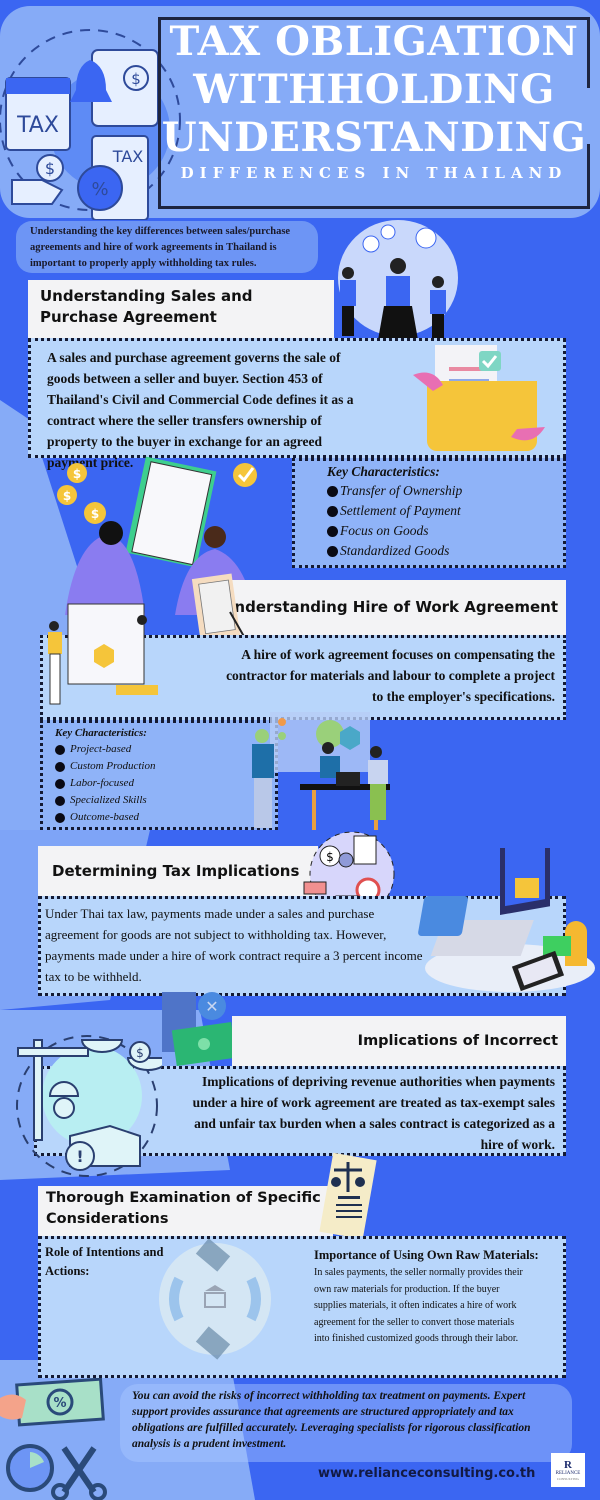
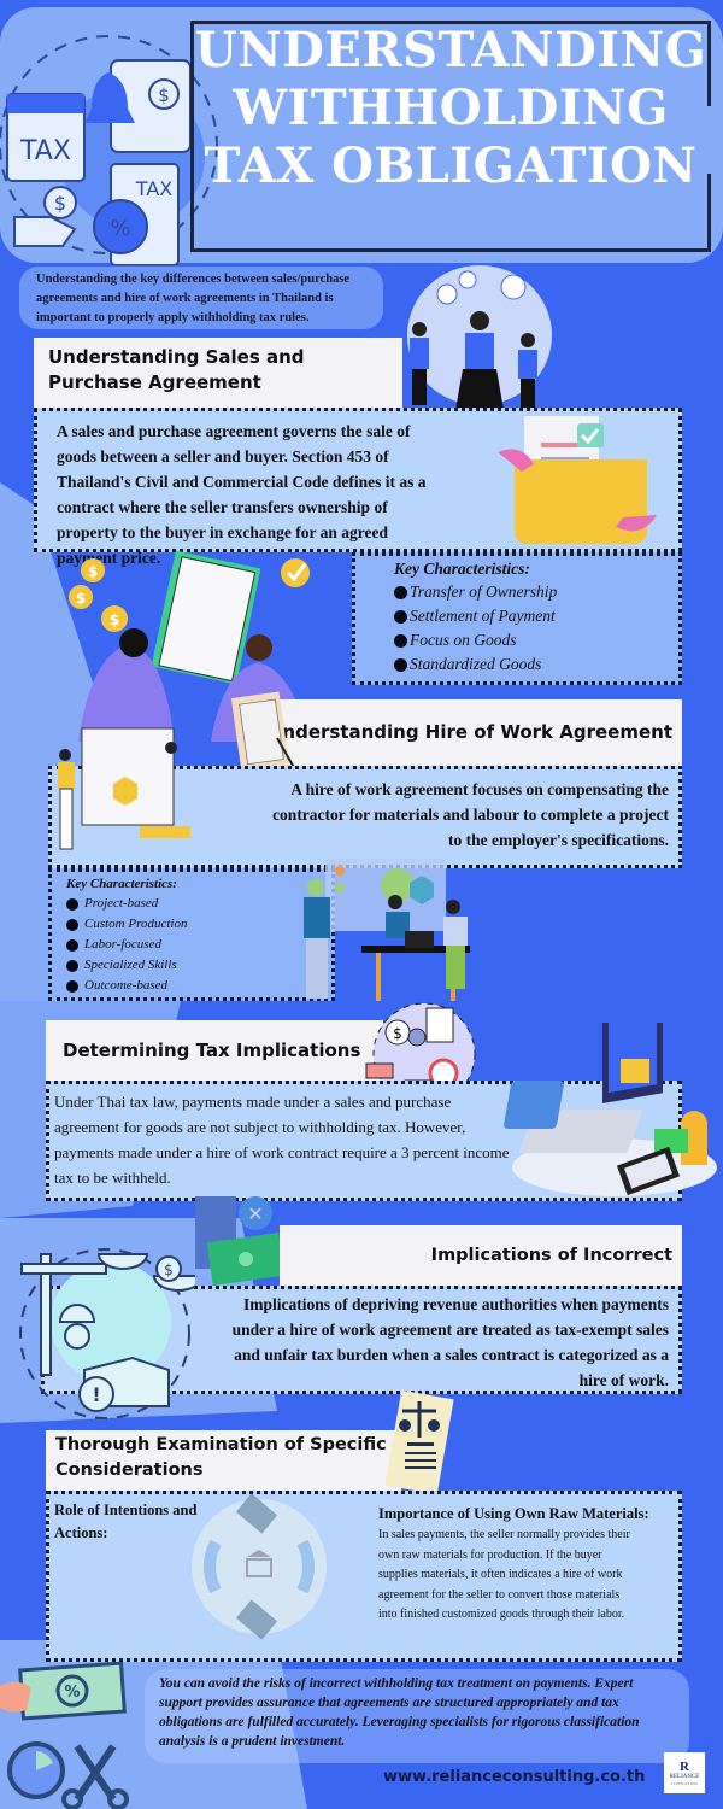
  TAX
  $
  $
  TAX
  %
- TAX OBLIGATION
+ UNDERSTANDING
  WITHHOLDING
- UNDERSTANDING
+ TAX OBLIGATION
- DIFFERENCES IN THAILAND
  Understanding the key differences between sales/purchase agreements and hire of work agreements in Thailand is important to properly apply withholding tax rules.
  Understanding Sales and Purchase Agreement
  A sales and purchase agreement governs the sale of goods between a seller and buyer. Section 453 of Thailand's Civil and Commercial Code defines it as a contract where the seller transfers ownership of property to the buyer in exchange for an agreed payment price.
  $
  $
  $
  Key Characteristics:
  Transfer of Ownership
  Settlement of Payment
  Focus on Goods
  Standardized Goods
  nderstanding Hire of Work Agreement
  A hire of work agreement focuses on compensating the contractor for materials and labour to complete a project to the employer's specifications.
  Key Characteristics:
  Project-based
  Custom Production
  Labor-focused
  Specialized Skills
  Outcome-based
  Determining Tax Implications
  $
  Under Thai tax law, payments made under a sales and purchase agreement for goods are not subject to withholding tax. However, payments made under a hire of work contract require a 3 percent income tax to be withheld.
  ✕
  Implications of depriving revenue authorities when payments under a hire of work agreement are treated as tax-exempt sales and unfair tax burden when a sales contract is categorized as a hire of work.
  $
  !
  Thorough Examination of Specific Considerations
  Role of Intentions and Actions:
  Importance of Using Own Raw Materials:
  In sales payments, the seller normally provides their own raw materials for production. If the buyer supplies materials, it often indicates a hire of work agreement for the seller to convert those materials into finished customized goods through their labor.
  %
  You can avoid the risks of incorrect withholding tax treatment on payments. Expert support provides assurance that agreements are structured appropriately and tax obligations are fulfilled accurately. Leveraging specialists for rigorous classification analysis is a prudent investment.
  www.relianceconsulting.co.th
  R
